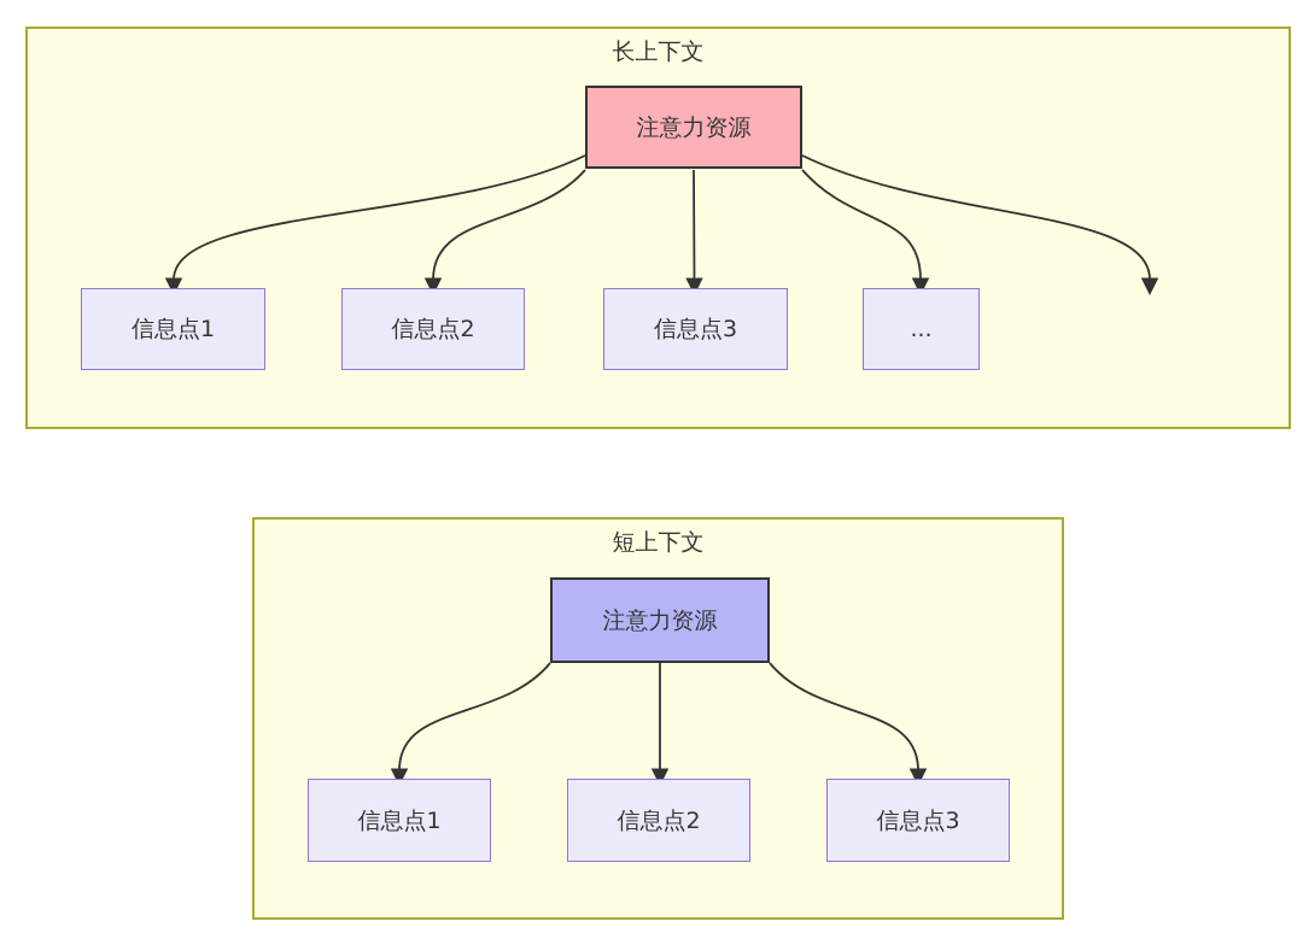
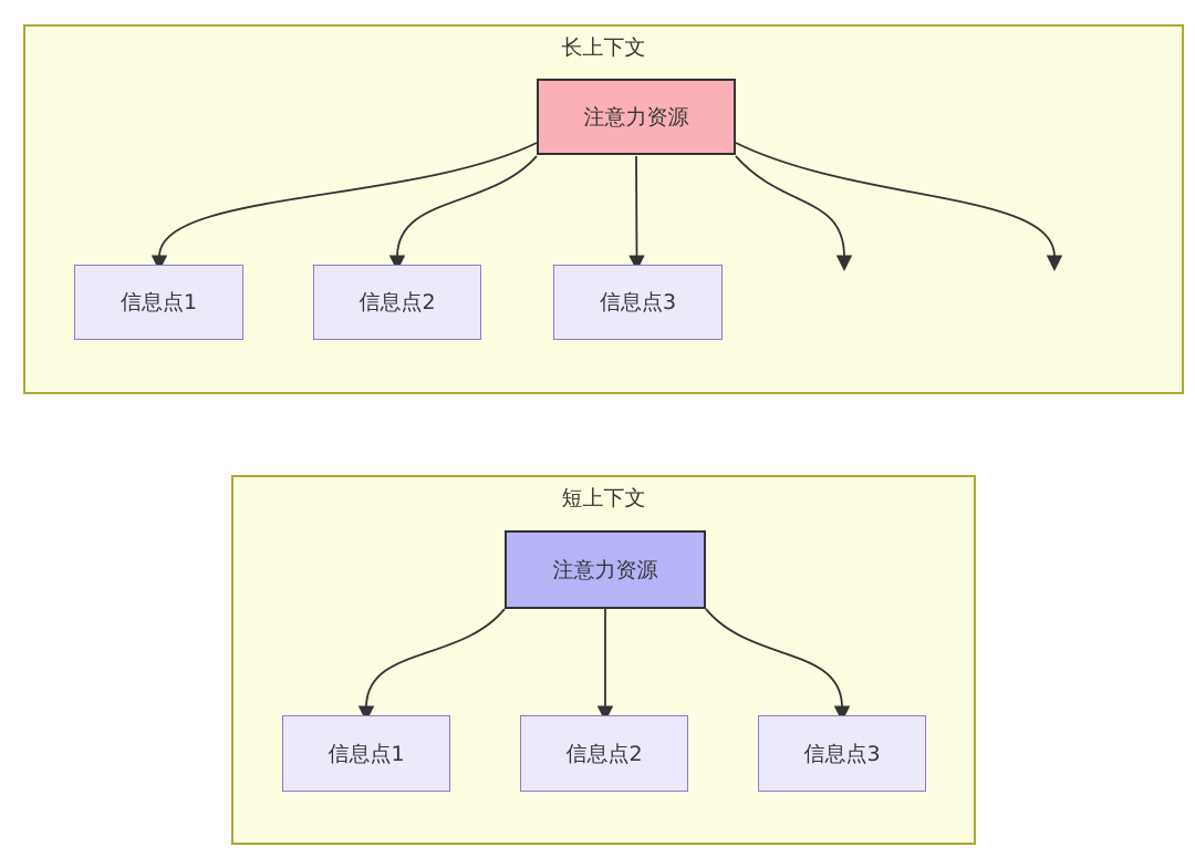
  长上下文
  注意力资源
  信息点1
  信息点2
  信息点3
- ...
  短上下文
  注意力资源
  信息点1
  信息点2
  信息点3
